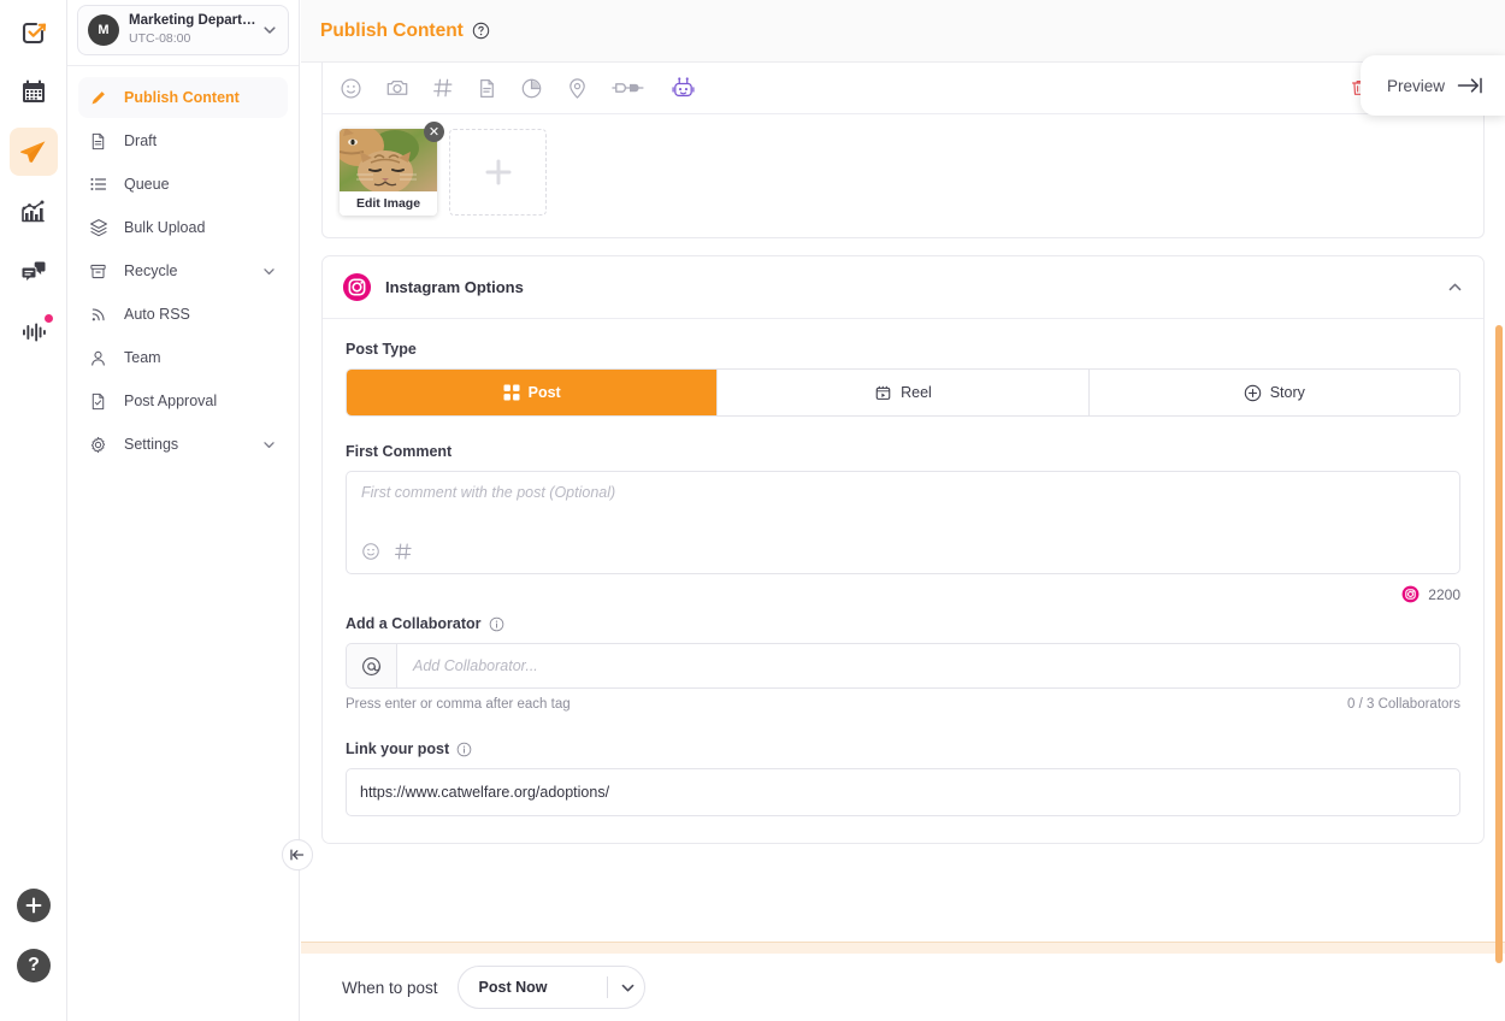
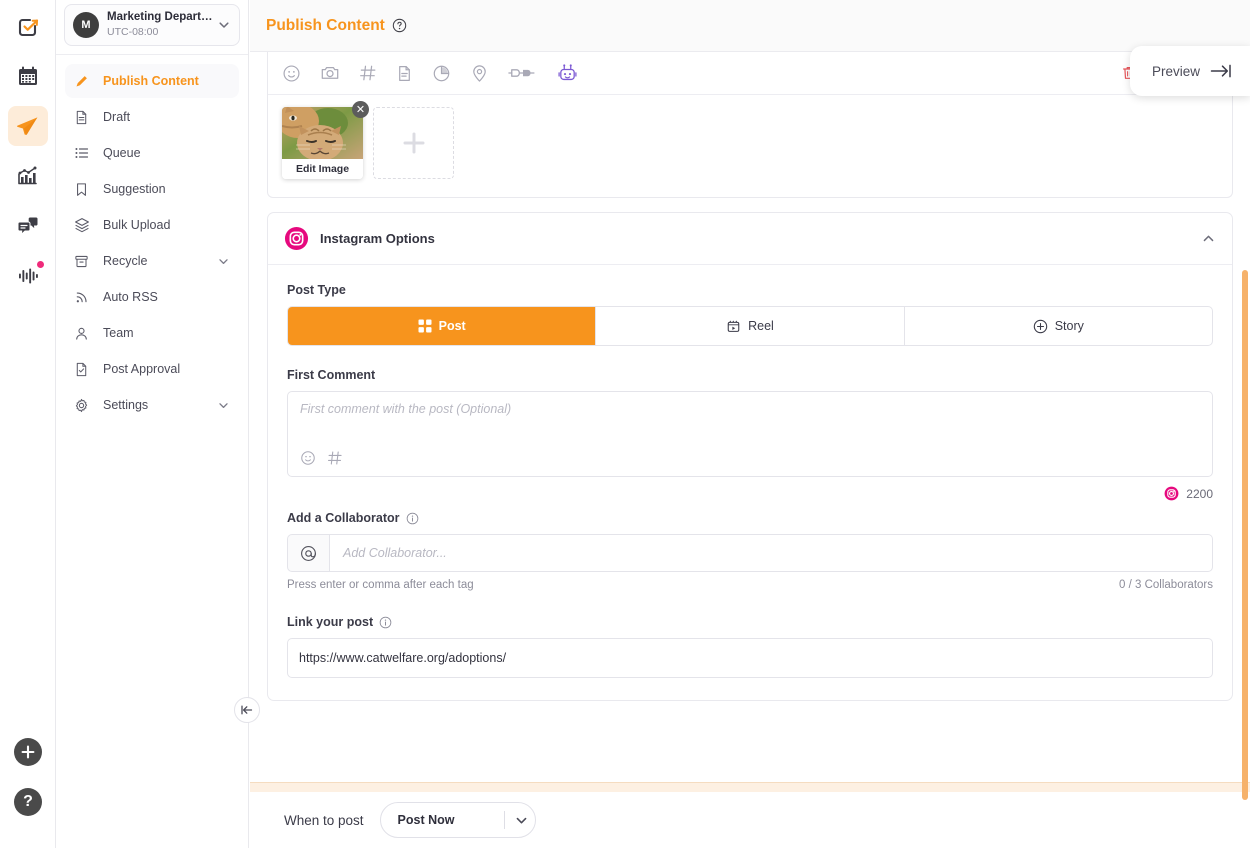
  ?
  M
  Marketing Departm..
  UTC-08:00
  Publish Content
  Draft
  Queue
+ Suggestion
  Bulk Upload
  Recycle
  Auto RSS
  Team
  Post Approval
  Settings
  Publish Content
  ✕
  Edit Image
  Instagram Options
  Post Type
  Post
  Reel
  Story
  First Comment
  First comment with the post (Optional)
  2200
  Add a Collaborator
  Add Collaborator...
  Press enter or comma after each tag
  0 / 3 Collaborators
  Link your post
  https://www.catwelfare.org/adoptions/
  Preview
  When to post
  Post Now
